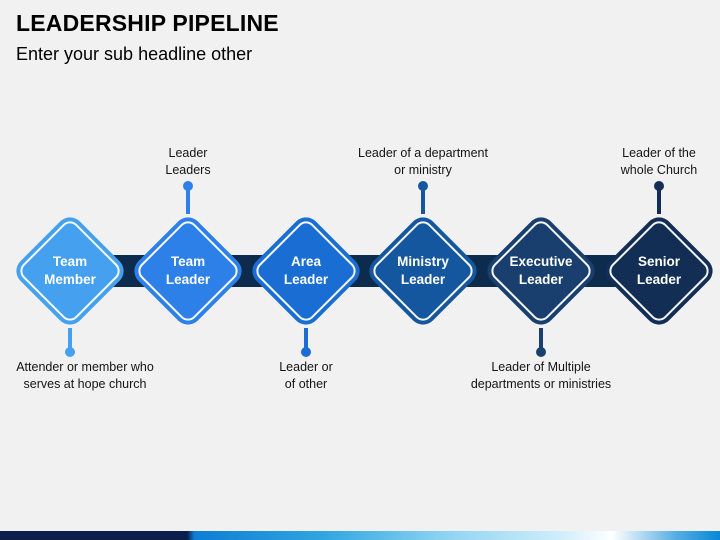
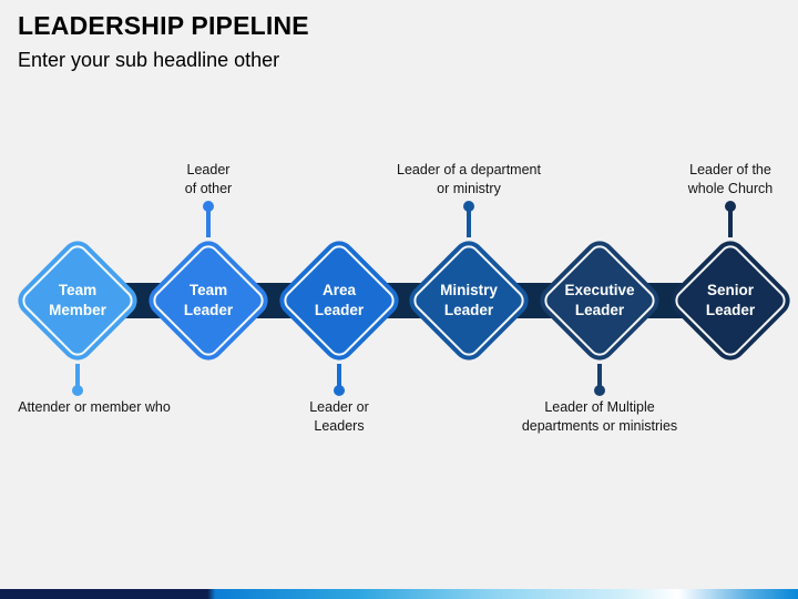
  LEADERSHIP PIPELINE
  Enter your sub headline other
  Team
  Member
  Team
  Leader
  Area
  Leader
  Ministry
  Leader
  Executive
  Leader
  Senior
  Leader
  Attender or member who
- serves at hope church
  Leader
- Leaders
+ of other
  Leader or
- of other
+ Leaders
  Leader of a department
  or ministry
  Leader of Multiple
  departments or ministries
  Leader of the
  whole Church
